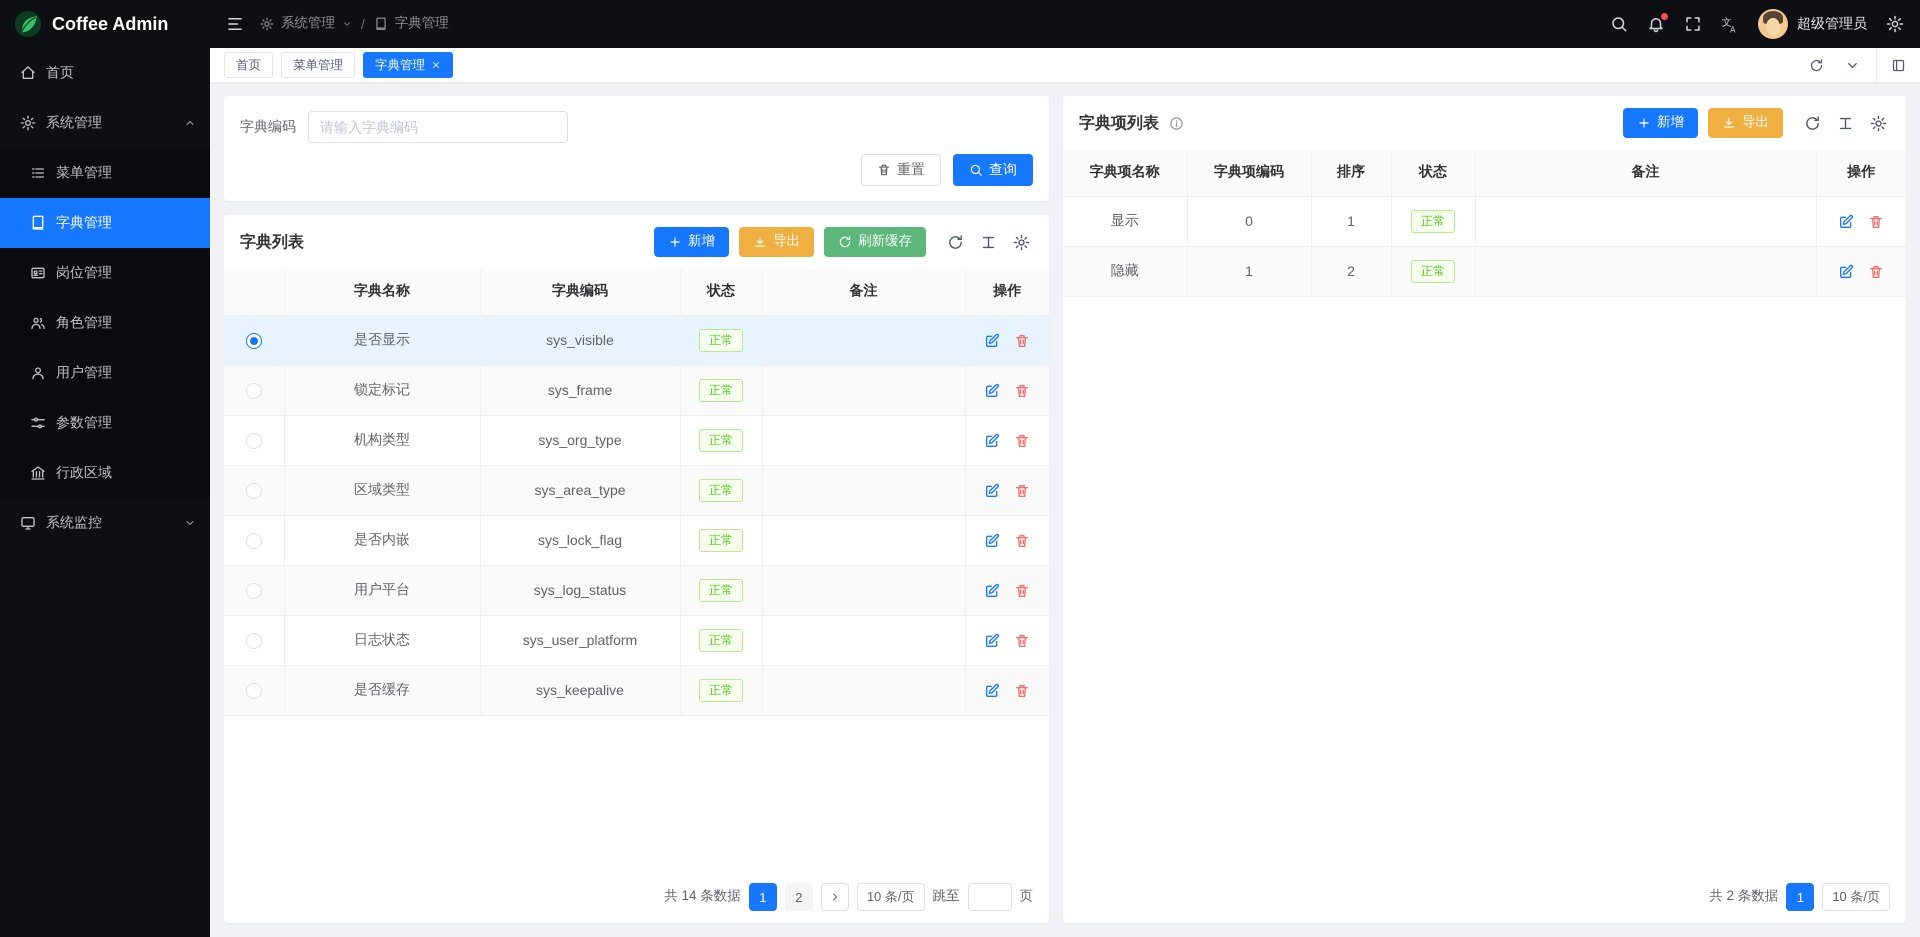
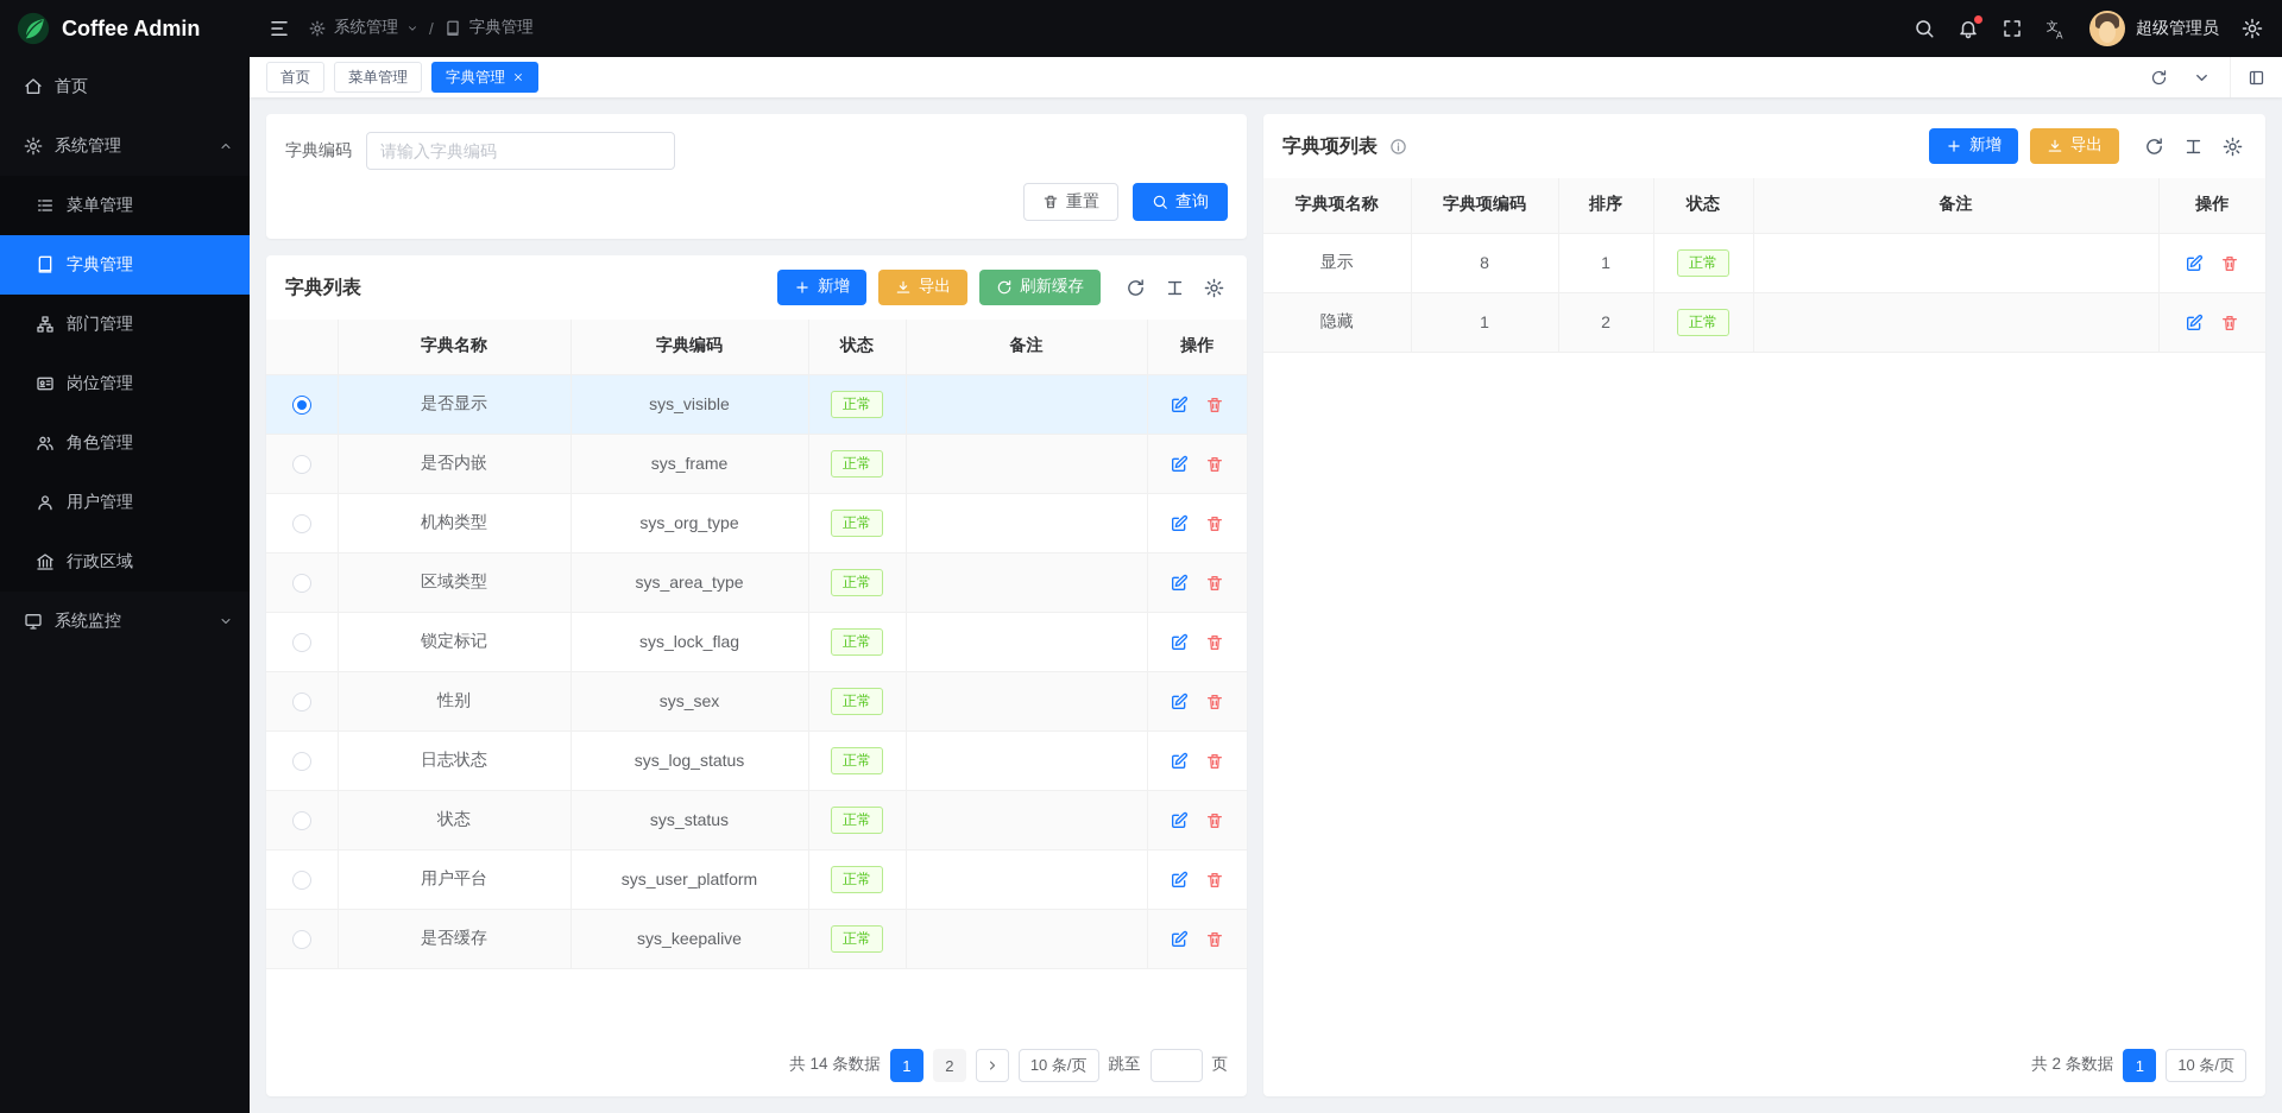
  Coffee Admin
  首页
  系统管理
  菜单管理
  字典管理
+ 部门管理
  岗位管理
  角色管理
  用户管理
- 参数管理
  行政区域
  系统监控
  系统管理
  /
  字典管理
  文
  A
  超级管理员
  首页
  菜单管理
  字典管理
  字典编码
  请输入字典编码
  重置
  查询
  字典列表
  新增
  导出
  刷新缓存
  	字典名称	字典编码	状态	备注	操作
  	是否显示	sys_visible	正常
- 	锁定标记	sys_frame	正常
+ 	是否内嵌	sys_frame	正常
  	机构类型	sys_org_type	正常
  	区域类型	sys_area_type	正常
- 	是否内嵌	sys_lock_flag	正常
+ 	锁定标记	sys_lock_flag	正常
+ 	性别	sys_sex	正常
- 	用户平台	sys_log_status	正常
+ 	日志状态	sys_log_status	正常
+ 	状态	sys_status	正常
- 	日志状态	sys_user_platform	正常
+ 	用户平台	sys_user_platform	正常
  	是否缓存	sys_keepalive	正常
  共 14 条数据
  1
  2
  10 条/页
  跳至
  页
  字典项列表
  新增
  导出
  字典项名称	字典项编码	排序	状态	备注	操作
- 显示	0	1	正常
+ 显示	8	1	正常
  隐藏	1	2	正常
  共 2 条数据
  1
  10 条/页
